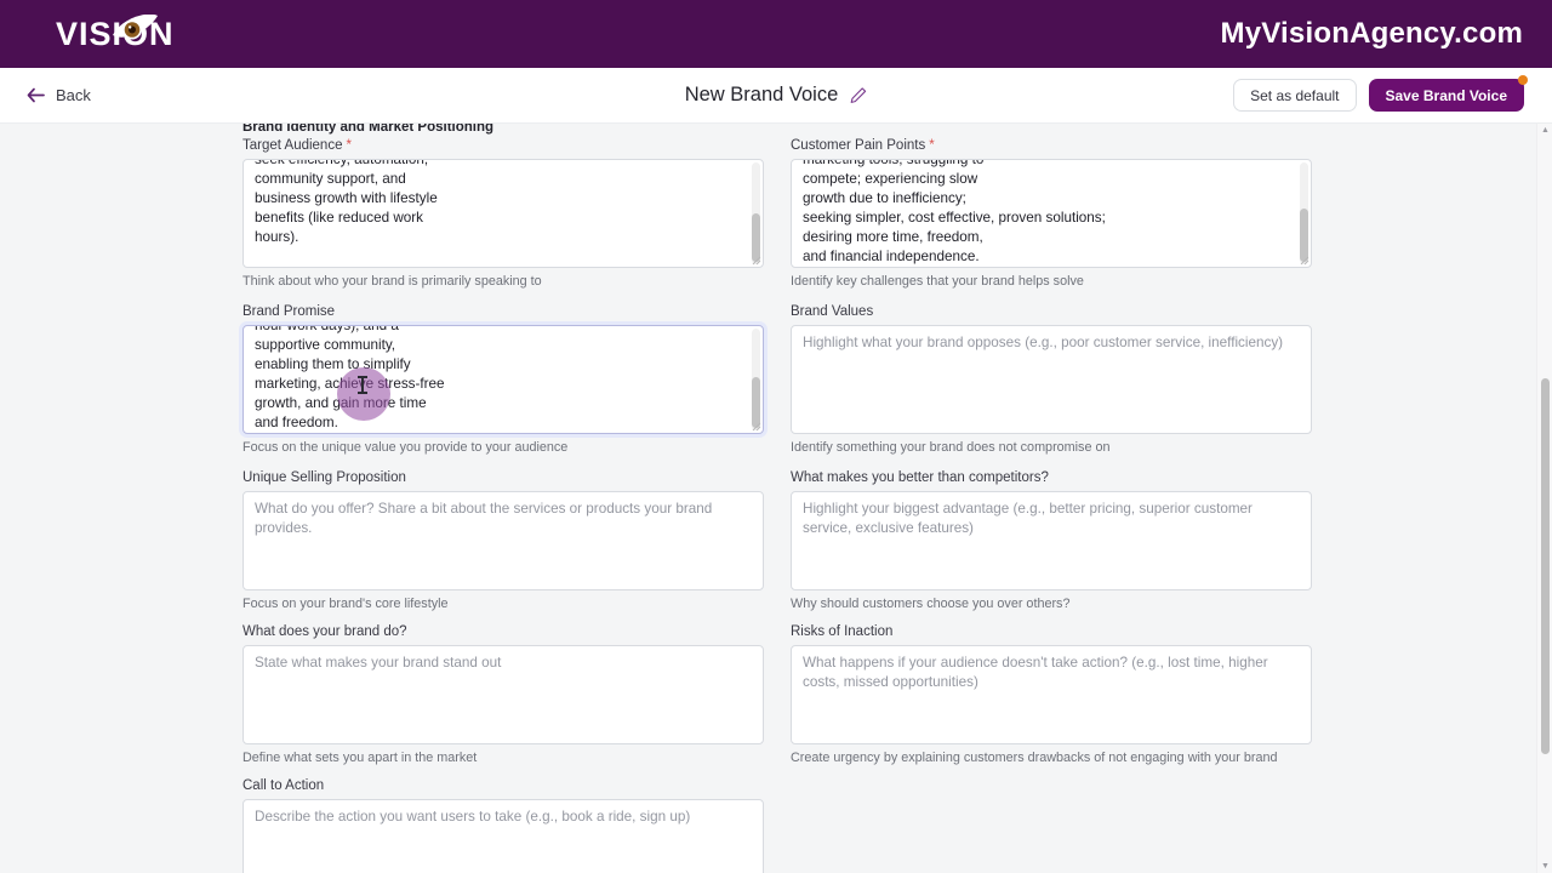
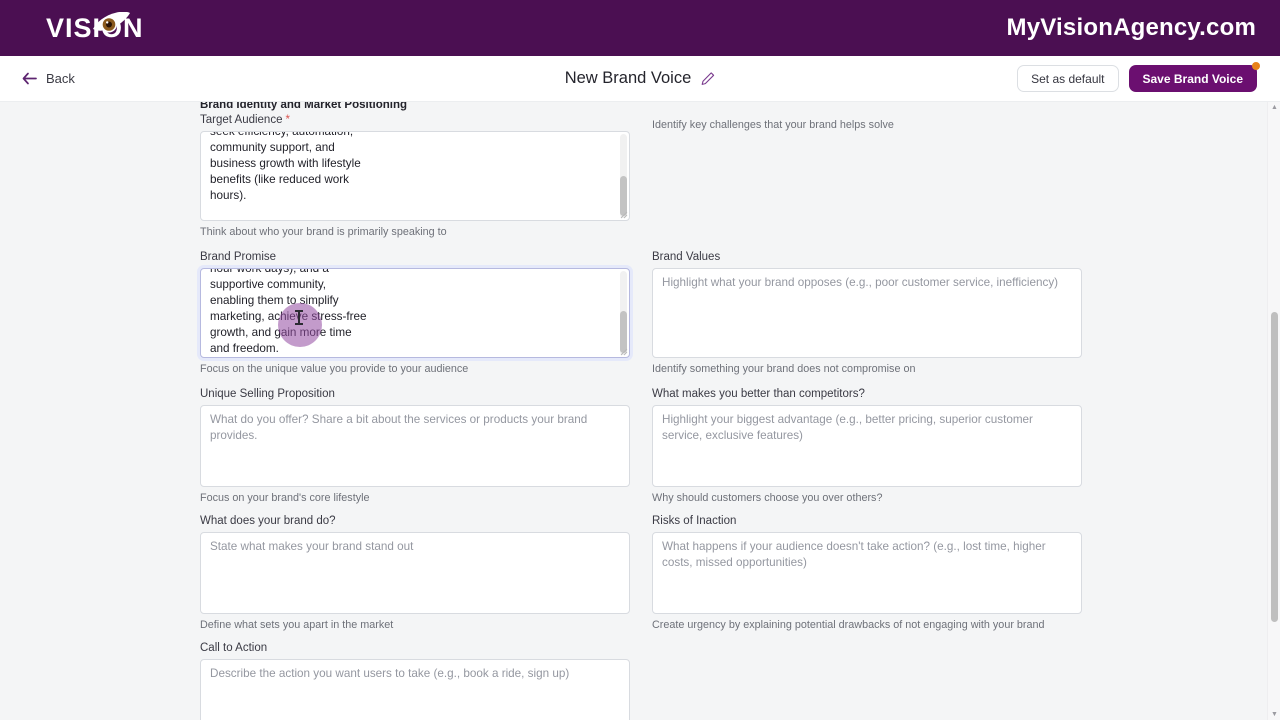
  MyVisionAgency.com
  Back
  New Brand Voice
  Set as default
  Save Brand Voice
  Brand Identity and Market Positioning
  Target Audience *
  seek efficiency, automation,
  community support, and
  business growth with lifestyle
  benefits (like reduced work
  hours).
  Think about who your brand is primarily speaking to
- Customer Pain Points *
- marketing tools; struggling to
- compete; experiencing slow
- growth due to inefficiency;
- seeking simpler, cost effective, proven solutions;
- desiring more time, freedom,
- and financial independence.
  Identify key challenges that your brand helps solve
  Brand Promise
  hour work days), and a
  supportive community,
  enabling them to simplify
  marketing, achiee stress-free
  growth, and gain more time
  and freedom.
  Focus on the unique value you provide to your audience
  Brand Values
  Highlight what your brand opposes (e.g., poor customer service, inefficiency)
  Identify something your brand does not compromise on
  Unique Selling Proposition
  Focus on your brand's core lifestyle
  What makes you better than competitors?
  Why should customers choose you over others?
  What does your brand do?
  State what makes your brand stand out
  Define what sets you apart in the market
  Risks of Inaction
- Create urgency by explaining customers drawbacks of not engaging with your brand
+ Create urgency by explaining potential drawbacks of not engaging with your brand
  Call to Action
  Describe the action you want users to take (e.g., book a ride, sign up)
